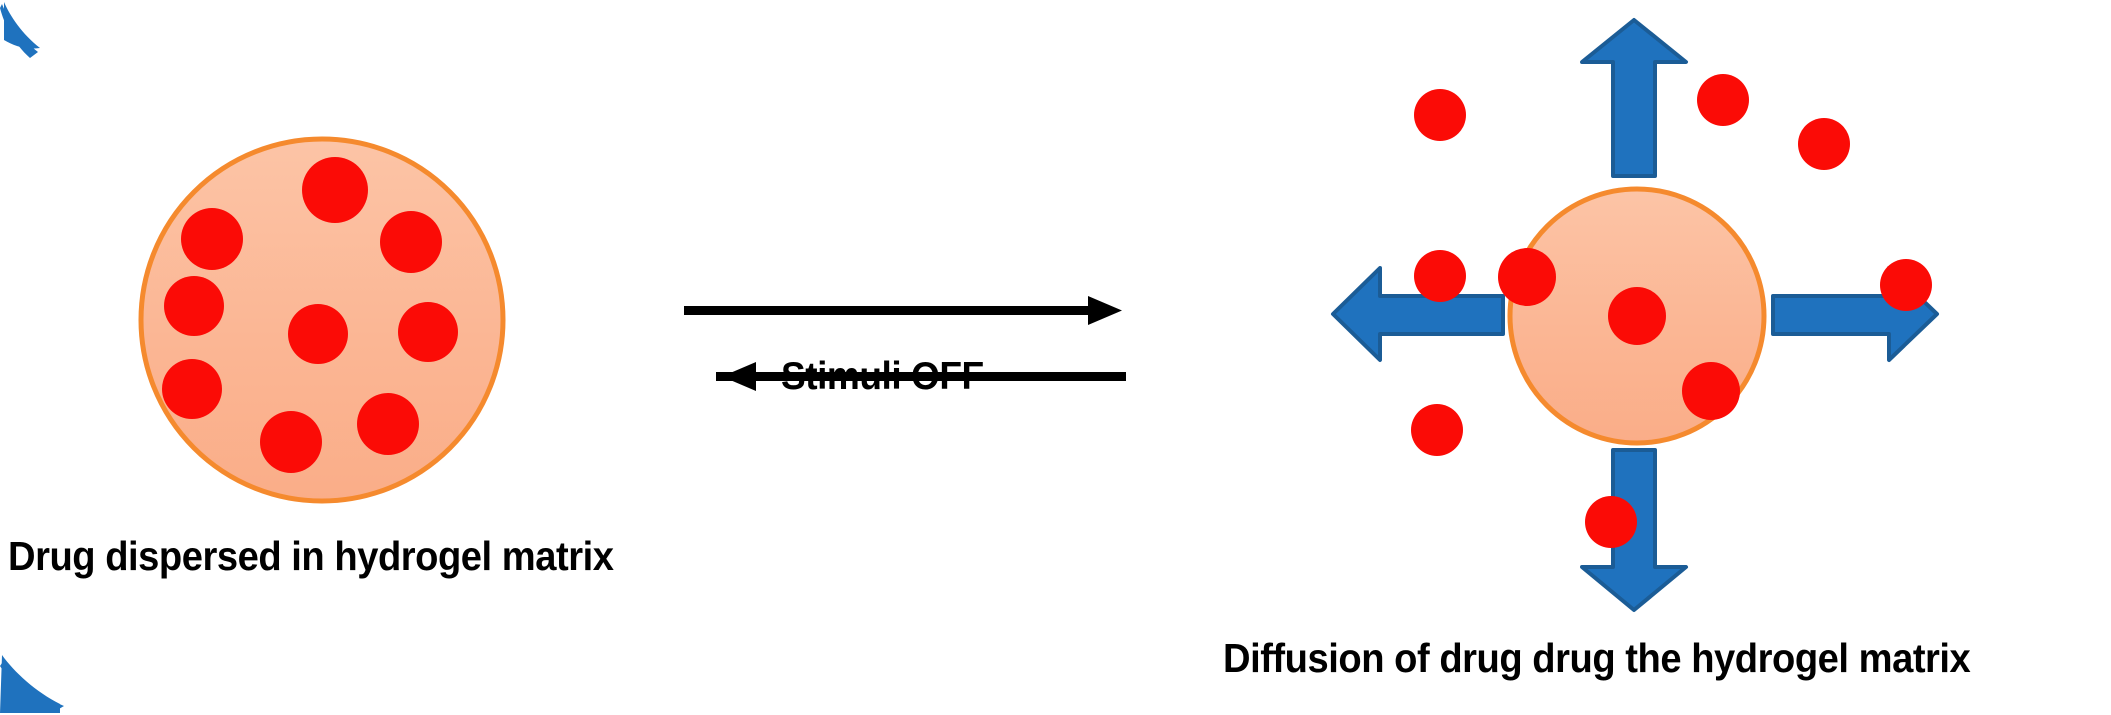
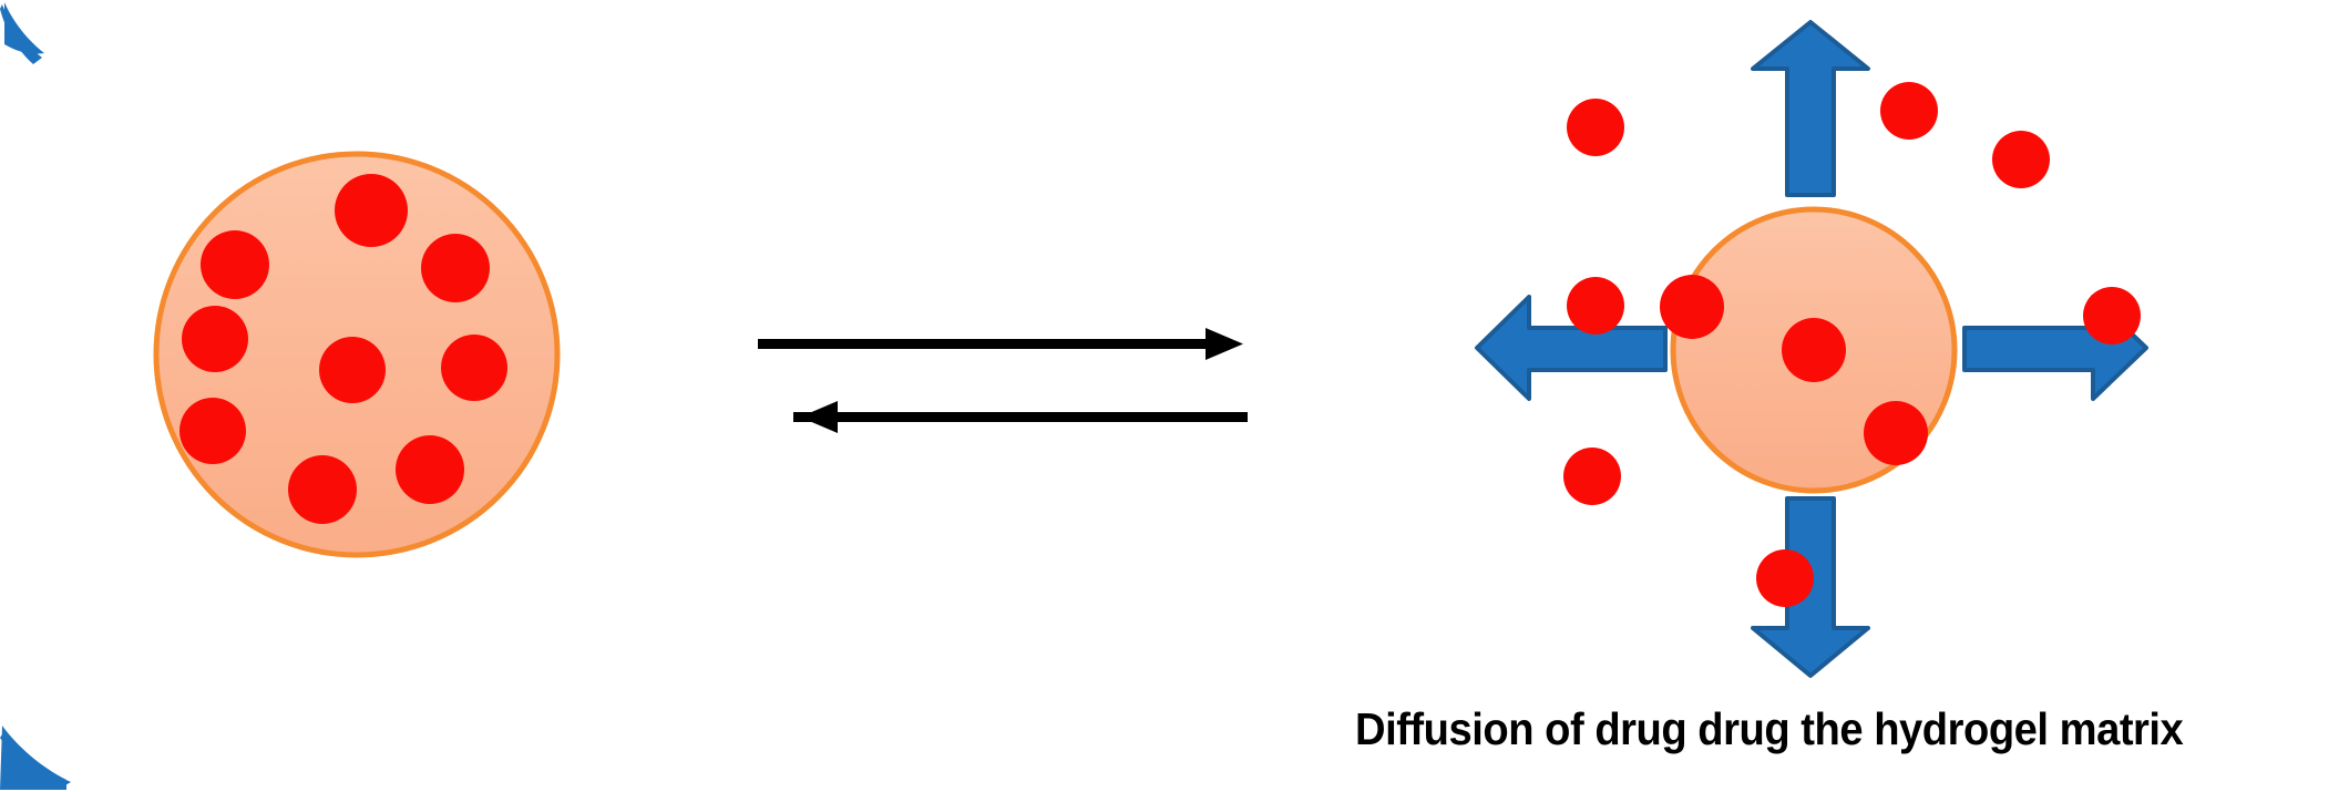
- Stimuli OFF
- Drug dispersed in hydrogel matrix
  Diffusion of drug drug the hydrogel matrix
